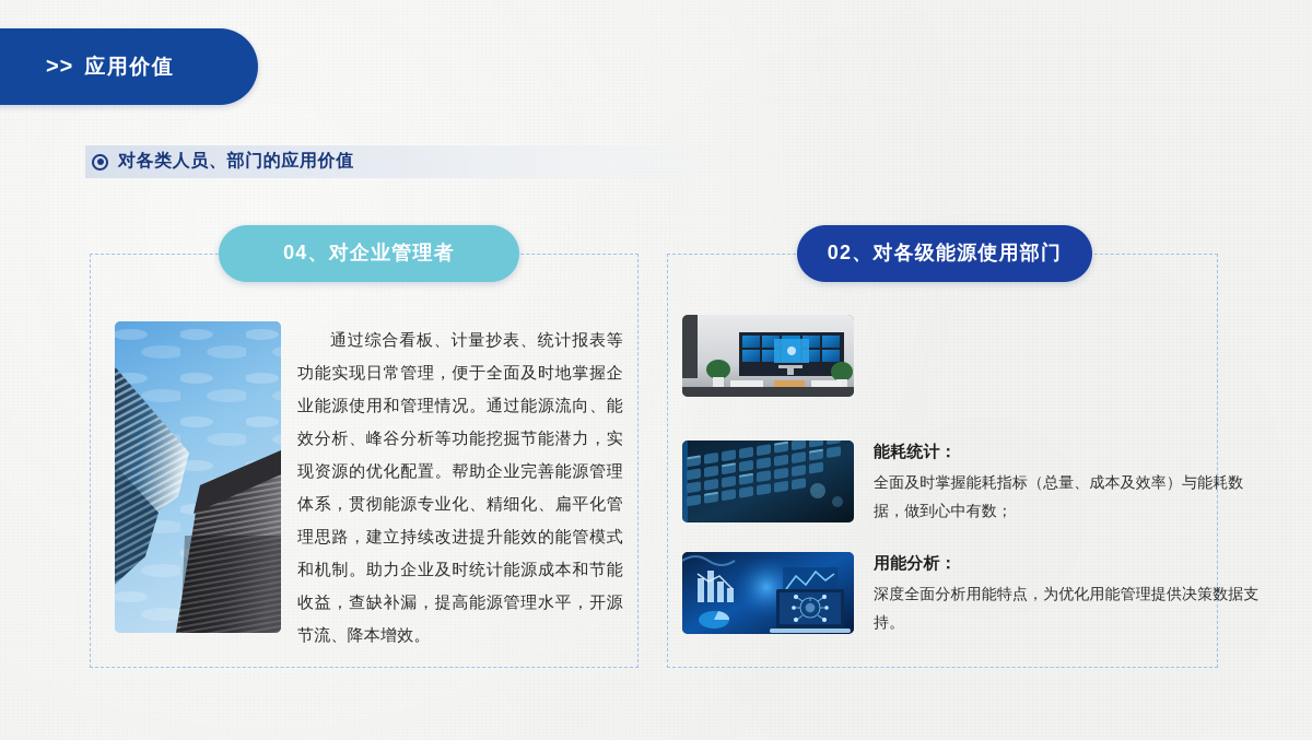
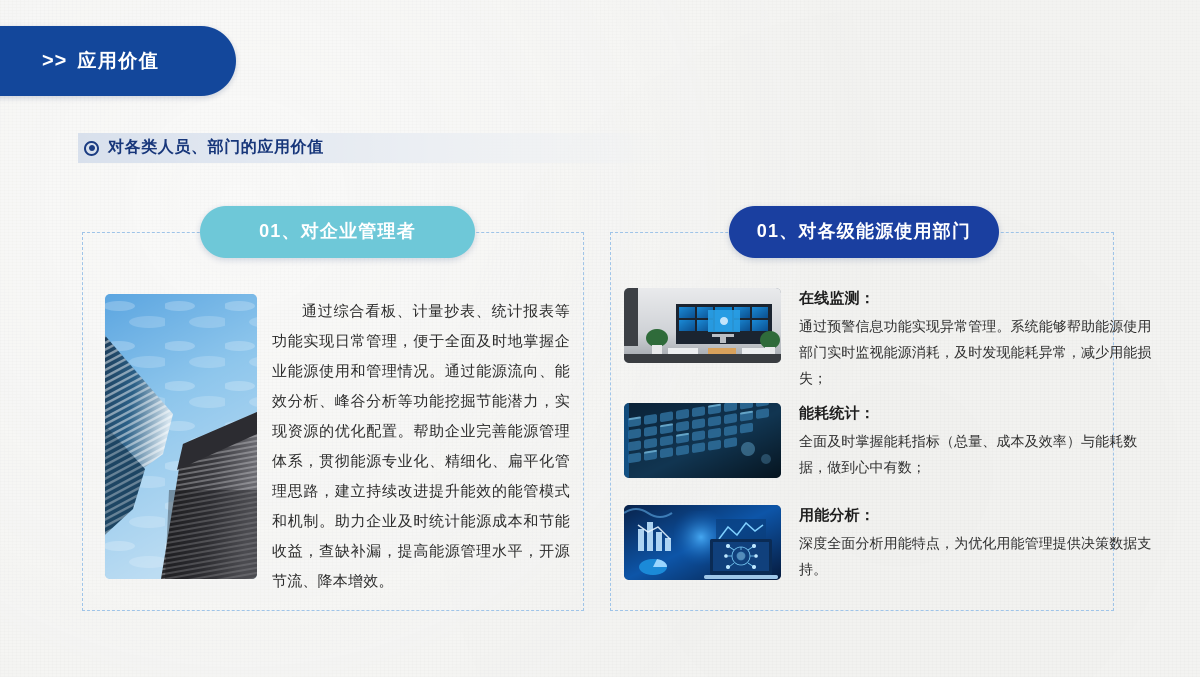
  >>
  应用价值
  对各类人员、部门的应用价值
- 04、对企业管理者
+ 01、对企业管理者
  通过综合看板、计量抄表、统计报表等功能实现日常管理，便于全面及时地掌握企业能源使用和管理情况。通过能源流向、能效分析、峰谷分析等功能挖掘节能潜力，实现资源的优化配置。帮助企业完善能源管理体系，贯彻能源专业化、精细化、扁平化管理思路，建立持续改进提升能效的能管模式和机制。助力企业及时统计能源成本和节能收益，查缺补漏，提高能源管理水平，开源节流、降本增效。
- 02、对各级能源使用部门
+ 01、对各级能源使用部门
+ 在线监测：
+ 通过预警信息功能实现异常管理。系统能够帮助能源使用部门实时监视能源消耗，及时发现能耗异常，减少用能损失；
  能耗统计：
  全面及时掌握能耗指标（总量、成本及效率）与能耗数据，做到心中有数；
  用能分析：
  深度全面分析用能特点，为优化用能管理提供决策数据支持。
